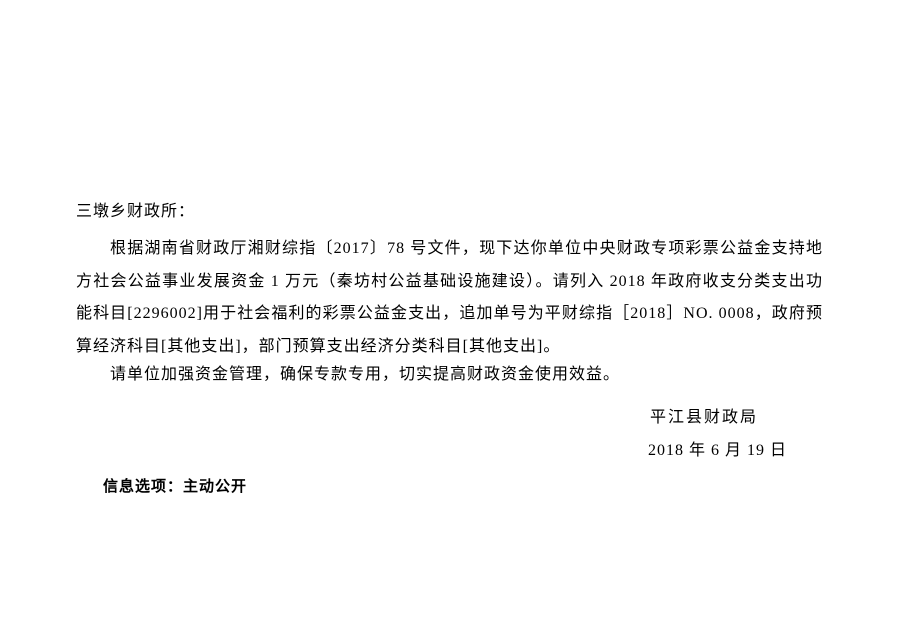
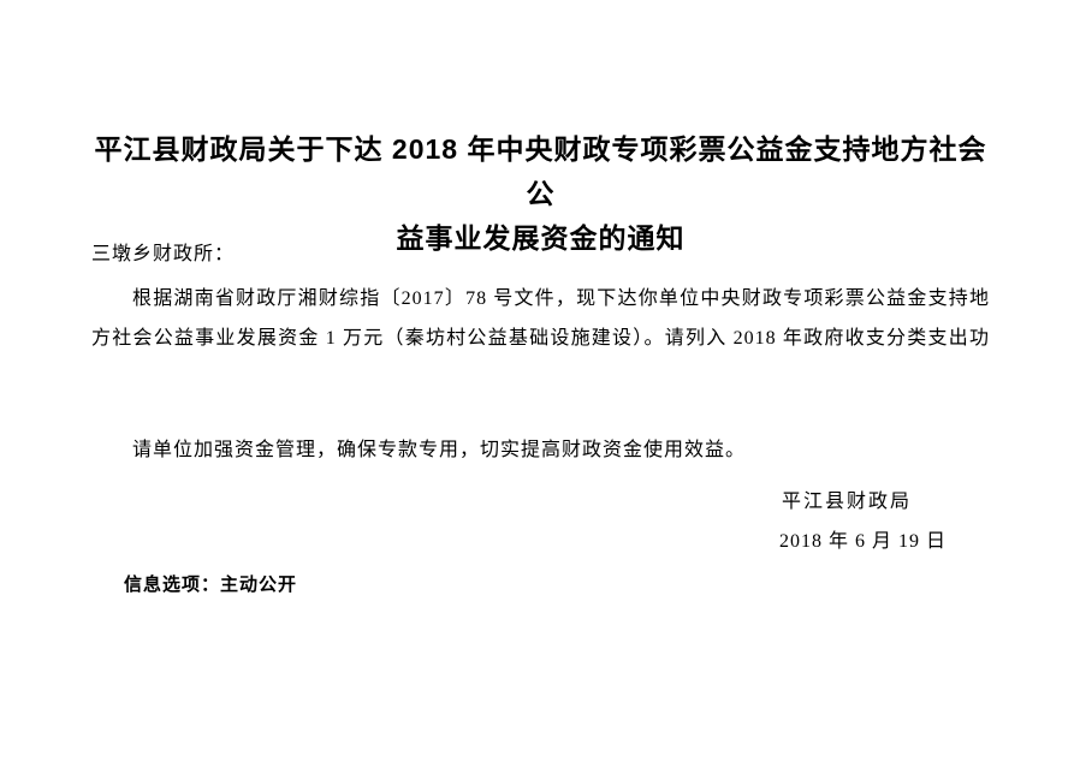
+ 平江县财政局关于下达 2018 年中央财政专项彩票公益金支持地方社会公
+ 益事业发展资金的通知
  三墩乡财政所：
  根据湖南省财政厅湘财综指〔2017〕78 号文件，现下达你单位中央财政专项彩票公益金支持地
  方社会公益事业发展资金 1 万元（秦坊村公益基础设施建设）。请列入 2018 年政府收支分类支出功
- 能科目[2296002]用于社会福利的彩票公益金支出，追加单号为平财综指［2018］NO. 0008，政府预
- 算经济科目[其他支出]，部门预算支出经济分类科目[其他支出]。
  请单位加强资金管理，确保专款专用，切实提高财政资金使用效益。
  平江县财政局
  2018 年 6 月 19 日
  信息选项：主动公开
